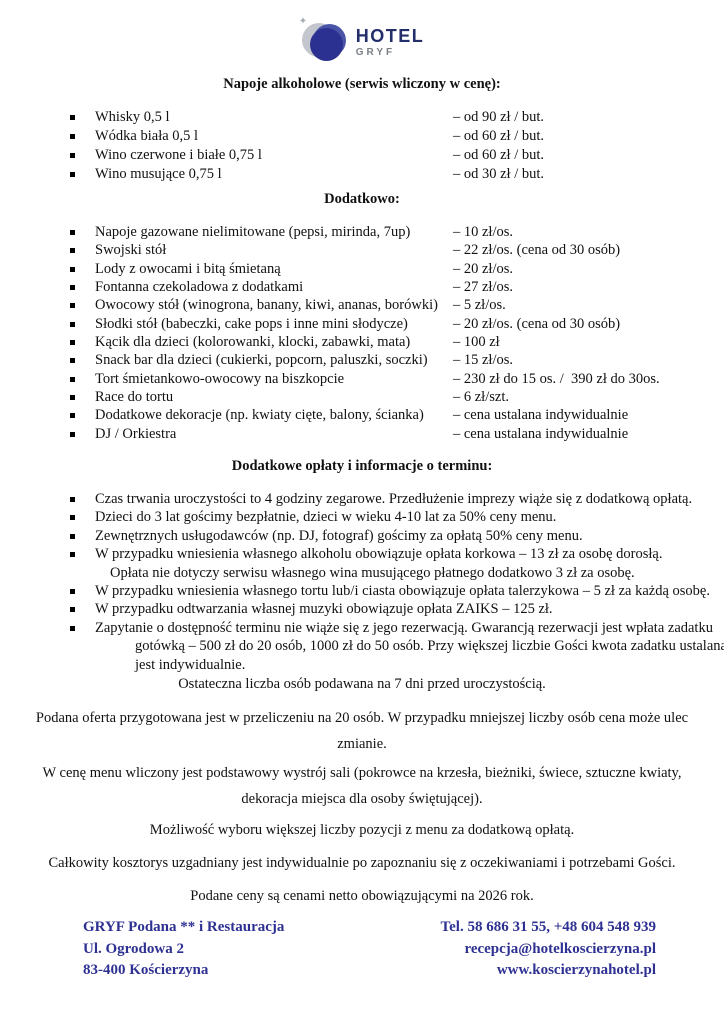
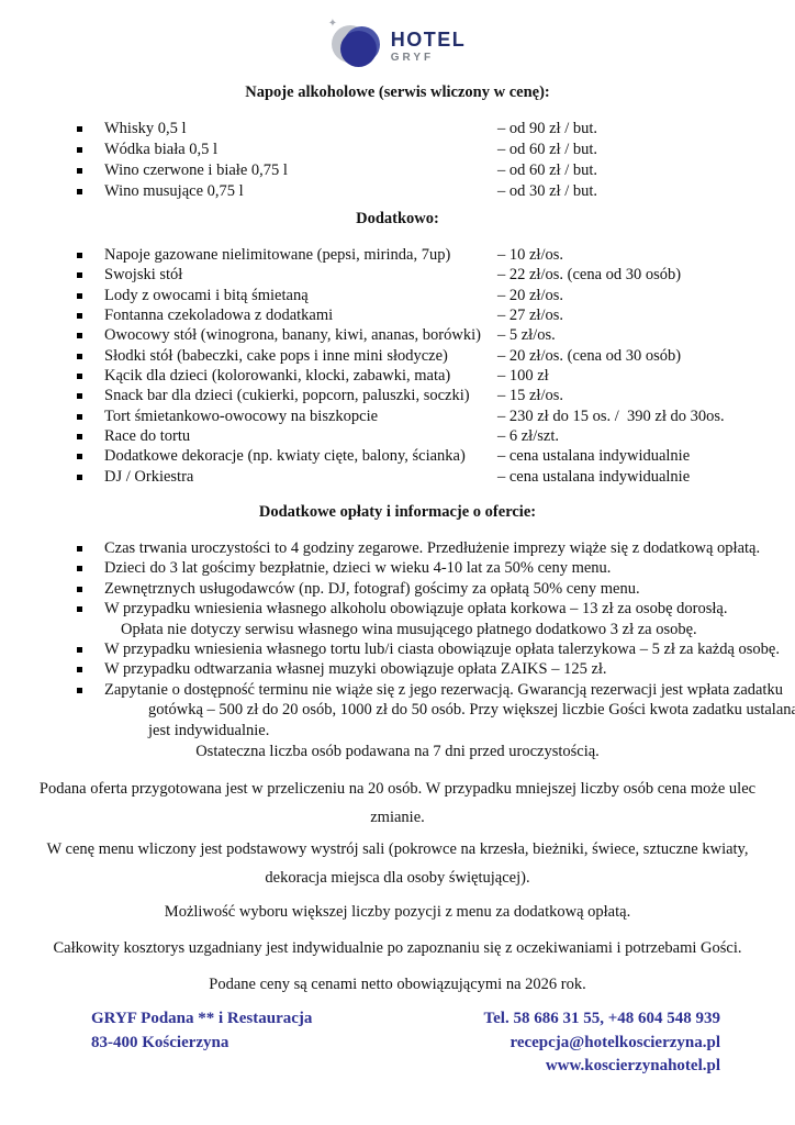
  ✦
  HOTEL
  GRYF
  Napoje alkoholowe (serwis wliczony w cenę):
  Dodatkowo:
- Dodatkowe opłaty i informacje o terminu:
+ Dodatkowe opłaty i informacje o ofercie:
  Whisky 0,5 l
  – od 90 zł / but.
  Wódka biała 0,5 l
  – od 60 zł / but.
  Wino czerwone i białe 0,75 l
  – od 60 zł / but.
  Wino musujące 0,75 l
  – od 30 zł / but.
  Napoje gazowane nielimitowane (pepsi, mirinda, 7up)
  – 10 zł/os.
  Swojski stół
  – 22 zł/os. (cena od 30 osób)
  Lody z owocami i bitą śmietaną
  – 20 zł/os.
  Fontanna czekoladowa z dodatkami
  – 27 zł/os.
  Owocowy stół (winogrona, banany, kiwi, ananas, borówki)
  – 5 zł/os.
  Słodki stół (babeczki, cake pops i inne mini słodycze)
  – 20 zł/os. (cena od 30 osób)
  Kącik dla dzieci (kolorowanki, klocki, zabawki, mata)
  – 100 zł
  Snack bar dla dzieci (cukierki, popcorn, paluszki, soczki)
  – 15 zł/os.
  Tort śmietankowo-owocowy na biszkopcie
  – 230 zł do 15 os. / 390 zł do 30os.
  Race do tortu
  – 6 zł/szt.
  Dodatkowe dekoracje (np. kwiaty cięte, balony, ścianka)
  – cena ustalana indywidualnie
  DJ / Orkiestra
  – cena ustalana indywidualnie
  Czas trwania uroczystości to 4 godziny zegarowe. Przedłużenie imprezy wiąże się z dodatkową opłatą.
  Dzieci do 3 lat gościmy bezpłatnie, dzieci w wieku 4-10 lat za 50% ceny menu.
  Zewnętrznych usługodawców (np. DJ, fotograf) gościmy za opłatą 50% ceny menu.
  W przypadku wniesienia własnego alkoholu obowiązuje opłata korkowa – 13 zł za osobę dorosłą.
  Opłata nie dotyczy serwisu własnego wina musującego płatnego dodatkowo 3 zł za osobę.
  W przypadku wniesienia własnego tortu lub/i ciasta obowiązuje opłata talerzykowa – 5 zł za każdą osobę.
  W przypadku odtwarzania własnej muzyki obowiązuje opłata ZAIKS – 125 zł.
  Zapytanie o dostępność terminu nie wiąże się z jego rezerwacją. Gwarancją rezerwacji jest wpłata zadatku
  gotówką – 500 zł do 20 osób, 1000 zł do 50 osób. Przy większej liczbie Gości kwota zadatku ustalan
  jest indywidualnie.
  Ostateczna liczba osób podawana na 7 dni przed uroczystością.
  Podana oferta przygotowana jest w przeliczeniu na 20 osób. W przypadku mniejszej liczby osób cena może ulec zmianie.
  W cenę menu wliczony jest podstawowy wystrój sali (pokrowce na krzesła, bieżniki, świece, sztuczne kwiaty, dekoracja miejsca dla osoby świętującej).
  Możliwość wyboru większej liczby pozycji z menu za dodatkową opłatą.
  Całkowity kosztorys uzgadniany jest indywidualnie po zapoznaniu się z oczekiwaniami i potrzebami Gości.
  Podane ceny są cenami netto obowiązującymi na 2026 rok.
  GRYF Podana ** i Restauracja
- Ul. Ogrodowa 2
  83-400 Kościerzyna
  Tel. 58 686 31 55, +48 604 548 939
  recepcja@hotelkoscierzyna.pl
  www.koscierzynahotel.pl
